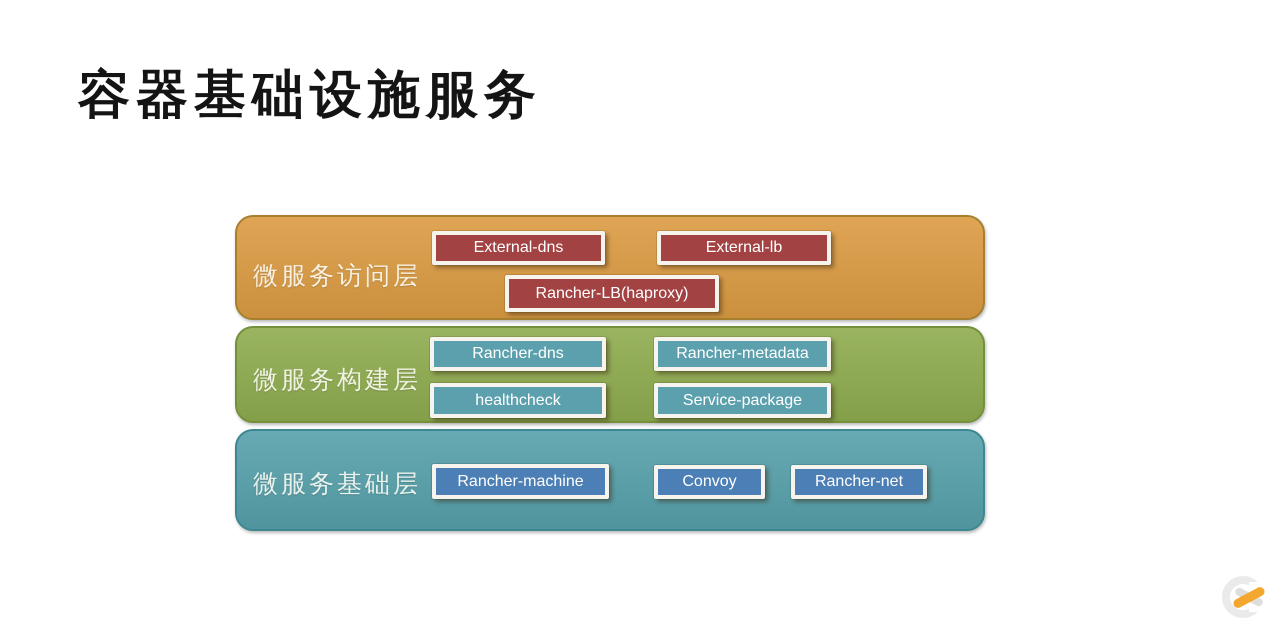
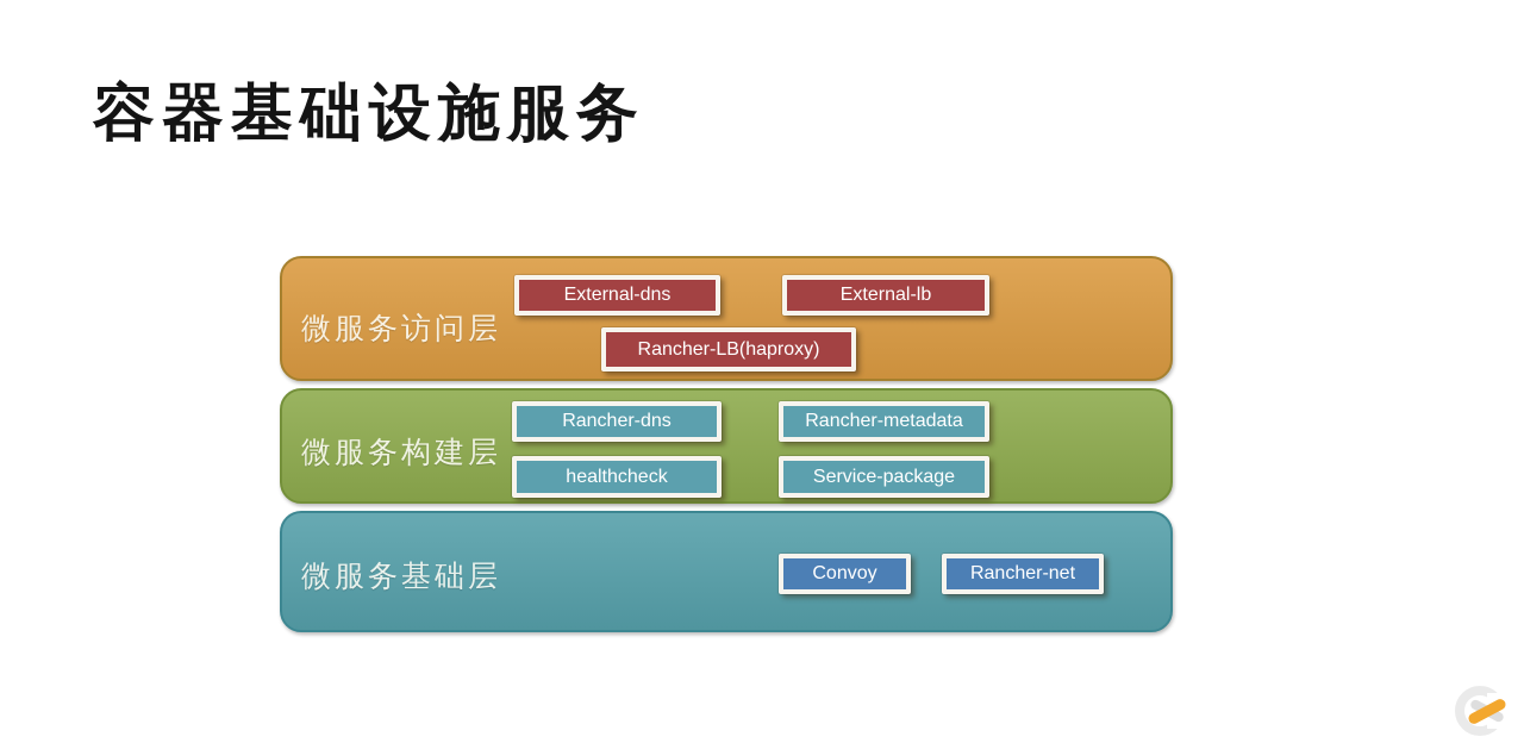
  容器基础设施服务
  微服务访问层
  External-dns
  External-lb
  Rancher-LB(haproxy)
  微服务构建层
  Rancher-dns
  Rancher-metadata
  healthcheck
  Service-package
  微服务基础层
- Rancher-machine
  Convoy
  Rancher-net
